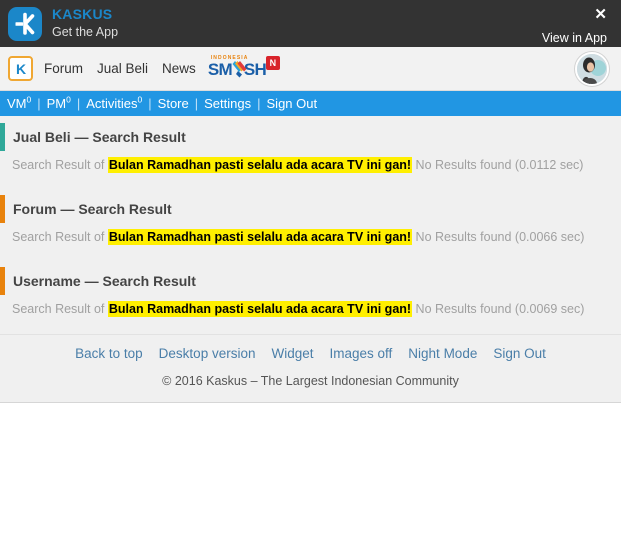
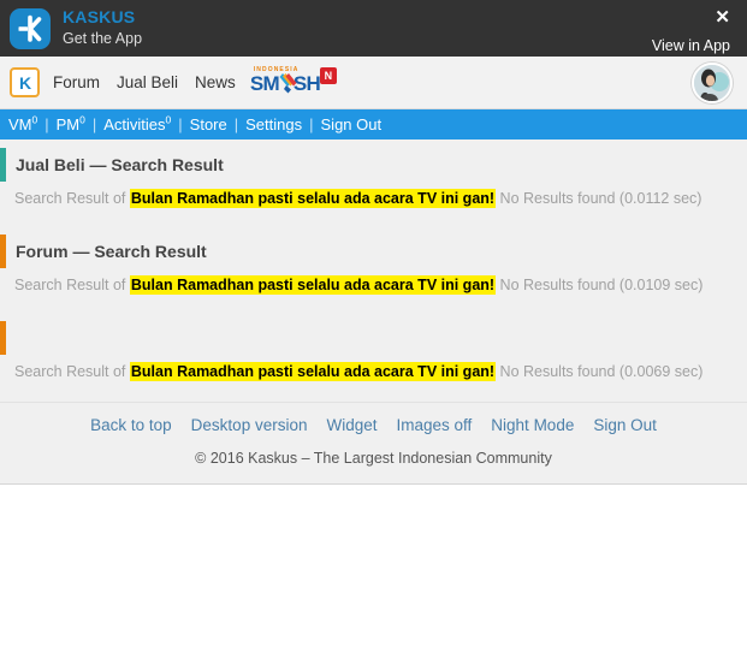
  KASKUS
  Get the App
  ✕
  View in App
  K
  Forum
  Jual Beli
  News
  SM SH
  N
  VM0
  |
  PM0
  |
  Activities0
  |
  Store
  |
  Settings
  |
  Sign Out
  Jual Beli — Search Result
  Search Result of Bulan Ramadhan pasti selalu ada acara TV ini gan! No Results found (0.0112 sec)
  Forum — Search Result
- Search Result of Bulan Ramadhan pasti selalu ada acara TV ini gan! No Results found (0.0066 sec)
+ Search Result of Bulan Ramadhan pasti selalu ada acara TV ini gan! No Results found (0.0109 sec)
- Username — Search Result
  Search Result of Bulan Ramadhan pasti selalu ada acara TV ini gan! No Results found (0.0069 sec)
  Back to top
  Desktop version
  Widget
  Images off
  Night Mode
  Sign Out
  © 2016 Kaskus – The Largest Indonesian Community
